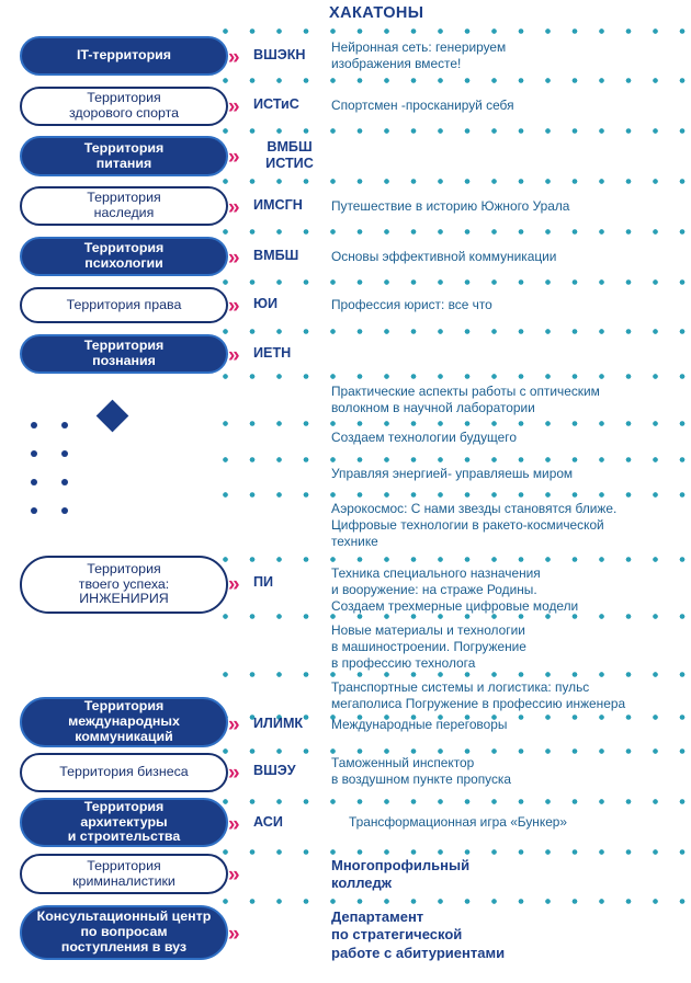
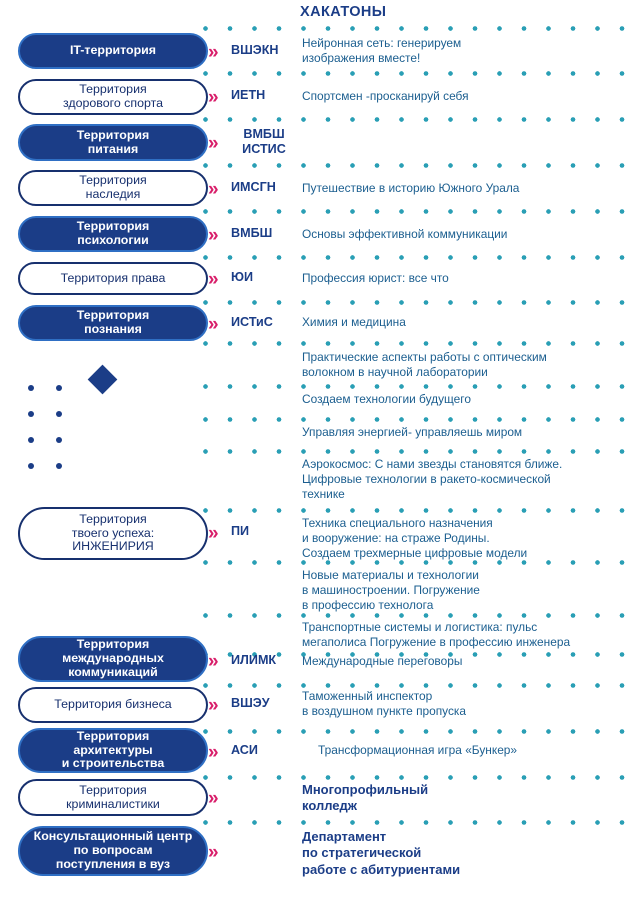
  ХАКАТОНЫ
  IT-территория
  »
  ВШЭКН
  Нейронная сеть: генерируем
  изображения вместе!
  Территория
  здорового спорта
  »
- ИСТиС
+ ИЕТН
  Спортсмен -просканируй себя
  Территория
  питания
  »
  ВМБШ
  ИСТИС
  Территория
  наследия
  »
  ИМСГН
  Путешествие в историю Южного Урала
  Территория
  психологии
  »
  ВМБШ
  Основы эффективной коммуникации
  Территория права
  »
  ЮИ
  Профессия юрист: все что
  Территория
  познания
  »
- ИЕТН
+ ИСТиС
+ Химия и медицина
  Практические аспекты работы с оптическим
  волокном в научной лаборатории
  Создаем технологии будущего
  Управляя энергией- управляешь миром
  Аэрокосмос: С нами звезды становятся ближе.
  Цифровые технологии в ракето-космической
  технике
  Территория
  твоего успеха:
  ИНЖЕНИРИЯ
  »
  ПИ
  Техника специального назначения
  и вооружение: на страже Родины.
  Создаем трехмерные цифровые модели
  Новые материалы и технологии
  в машиностроении. Погружение
  в профессию технолога
  Транспортные системы и логистика: пульс
  мегаполиса Погружение в профессию инженера
  Территория
  международных
  коммуникаций
  »
  ИЛИМК
  Международные переговоры
  Территория бизнеса
  »
  ВШЭУ
  Таможенный инспектор
  в воздушном пункте пропуска
  Территория
  архитектуры
  и строительства
  »
  АСИ
  Трансформационная игра «Бункер»
  Территория
  криминалистики
  »
  Многопрофильный
  колледж
  Консультационный центр
  по вопросам
  поступления в вуз
  »
  Департамент
  по стратегической
  работе с абитуриентами
